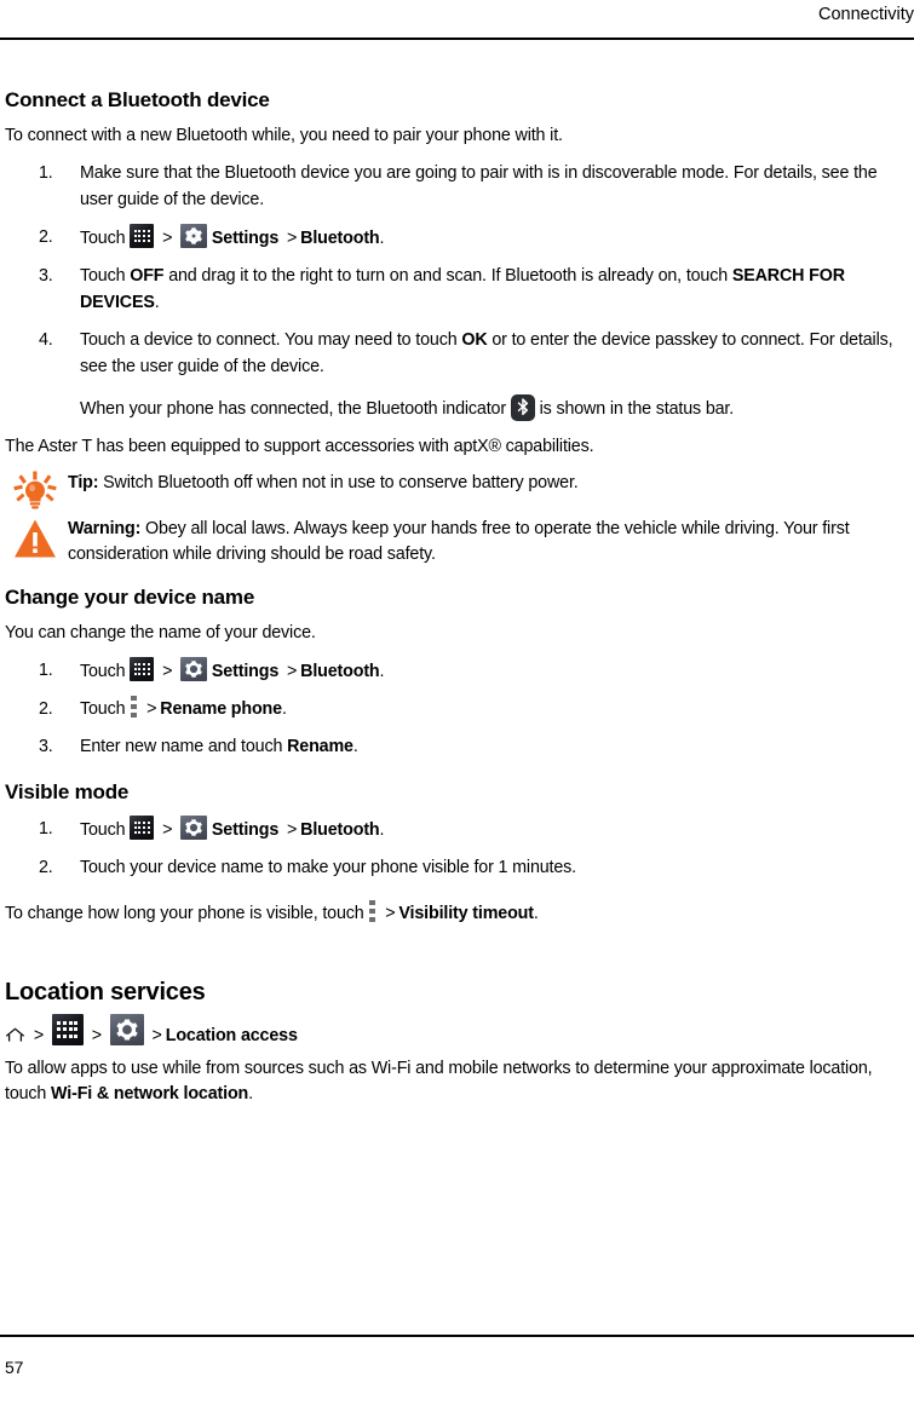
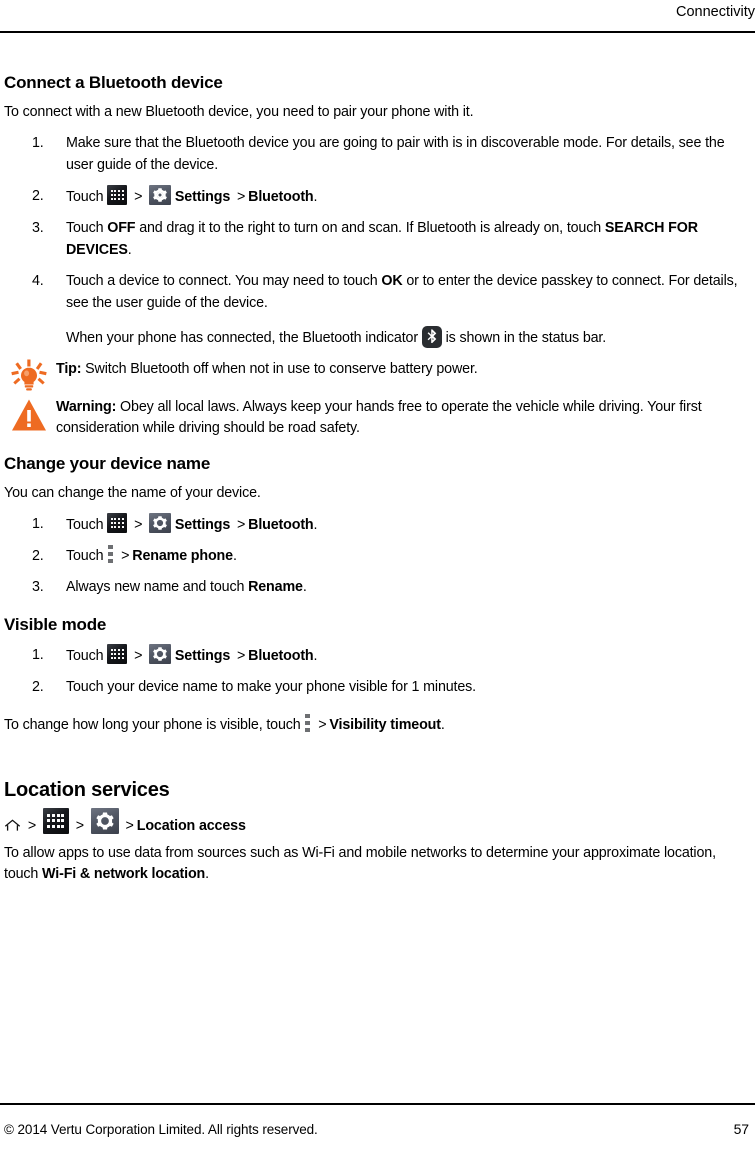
  Connectivity
  Connect a Bluetooth device
- To connect with a new Bluetooth while, you need to pair your phone with it.
+ To connect with a new Bluetooth device, you need to pair your phone with it.
  1.
  Make sure that the Bluetooth device you are going to pair with is in discoverable mode. For details, see the user guide of the device.
  2.
  Touch > Settings > Bluetooth.
  3.
  Touch OFF and drag it to the right to turn on and scan. If Bluetooth is already on, touch SEARCH FOR DEVICES.
  4.
  Touch a device to connect. You may need to touch OK or to enter the device passkey to connect. For details, see the user guide of the device.
  When your phone has connected, the Bluetooth indicator is shown in the status bar.
- The Aster T has been equipped to support accessories with aptX® capabilities.
  Tip: Switch Bluetooth off when not in use to conserve battery power.
  Warning: Obey all local laws. Always keep your hands free to operate the vehicle while driving. Your first consideration while driving should be road safety.
  Change your device name
  You can change the name of your device.
  1.
  Touch > Settings > Bluetooth.
  2.
  Touch > Rename phone.
  3.
- Enter new name and touch Rename.
+ Always new name and touch Rename.
  Visible mode
  1.
  Touch > Settings > Bluetooth.
  2.
  Touch your device name to make your phone visible for 1 minutes.
  To change how long your phone is visible, touch > Visibility timeout.
  Location services
  > > > Location access
- To allow apps to use while from sources such as Wi-Fi and mobile networks to determine your approximate location, touch Wi-Fi & network location.
+ To allow apps to use data from sources such as Wi-Fi and mobile networks to determine your approximate location, touch Wi-Fi & network location.
+ © 2014 Vertu Corporation Limited. All rights reserved.
  57
